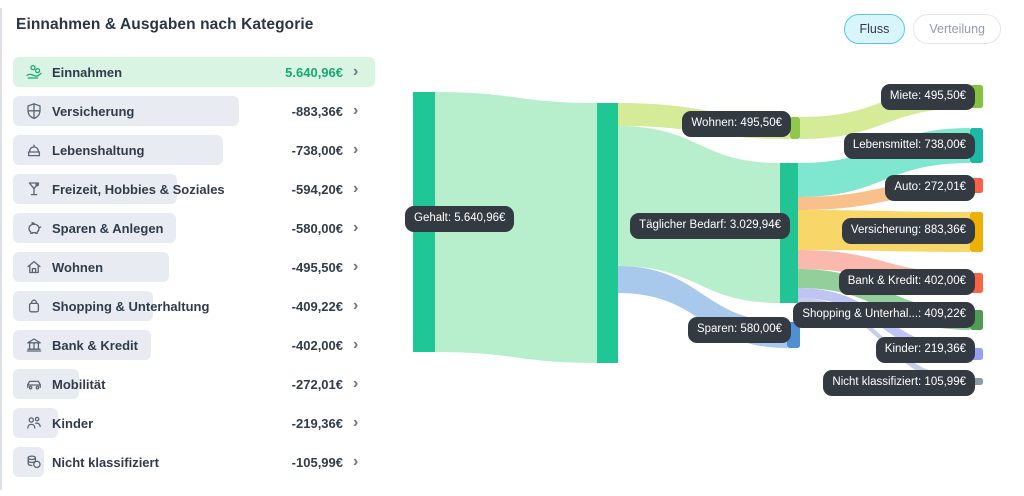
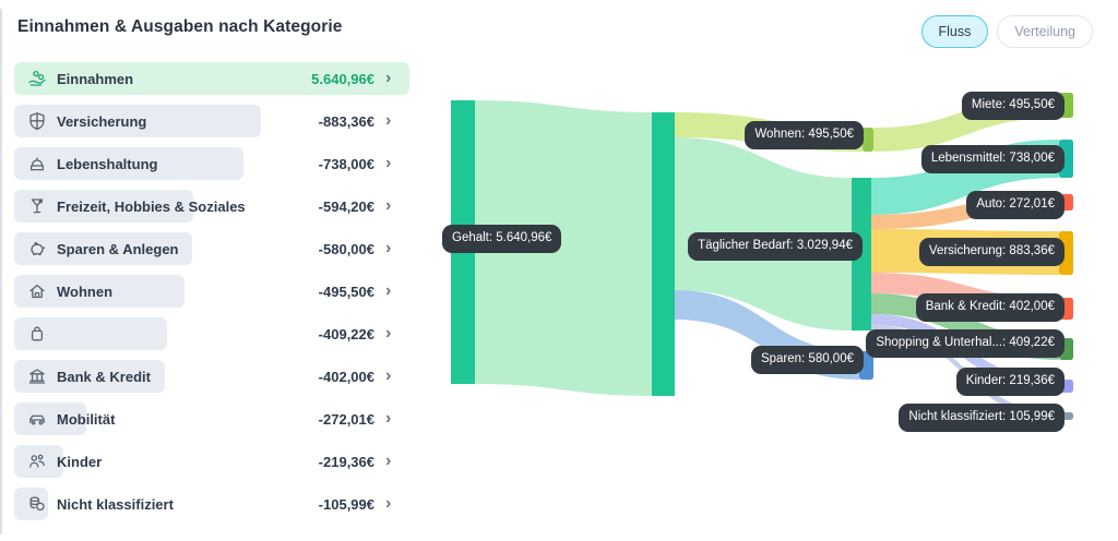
  Einnahmen & Ausgaben nach Kategorie
  Fluss
  Verteilung
  Einnahmen
  5.640,96€
  ›
  Versicherung
  -883,36€
  ›
  Lebenshaltung
  -738,00€
  ›
  Freizeit, Hobbies & Soziales
  -594,20€
  ›
  Sparen & Anlegen
  -580,00€
  ›
  Wohnen
  -495,50€
  ›
- Shopping & Unterhaltung
  -409,22€
  ›
  Bank & Kredit
  -402,00€
  ›
  Mobilität
  -272,01€
  ›
  Kinder
  -219,36€
  ›
  Nicht klassifiziert
  -105,99€
  ›
  Gehalt: 5.640,96€
  Wohnen: 495,50€
  Täglicher Bedarf: 3.029,94€
  Sparen: 580,00€
  Miete: 495,50€
  Lebensmittel: 738,00€
  Auto: 272,01€
  Versicherung: 883,36€
  Bank & Kredit: 402,00€
  Shopping & Unterhal...: 409,22€
  Kinder: 219,36€
  Nicht klassifiziert: 105,99€
